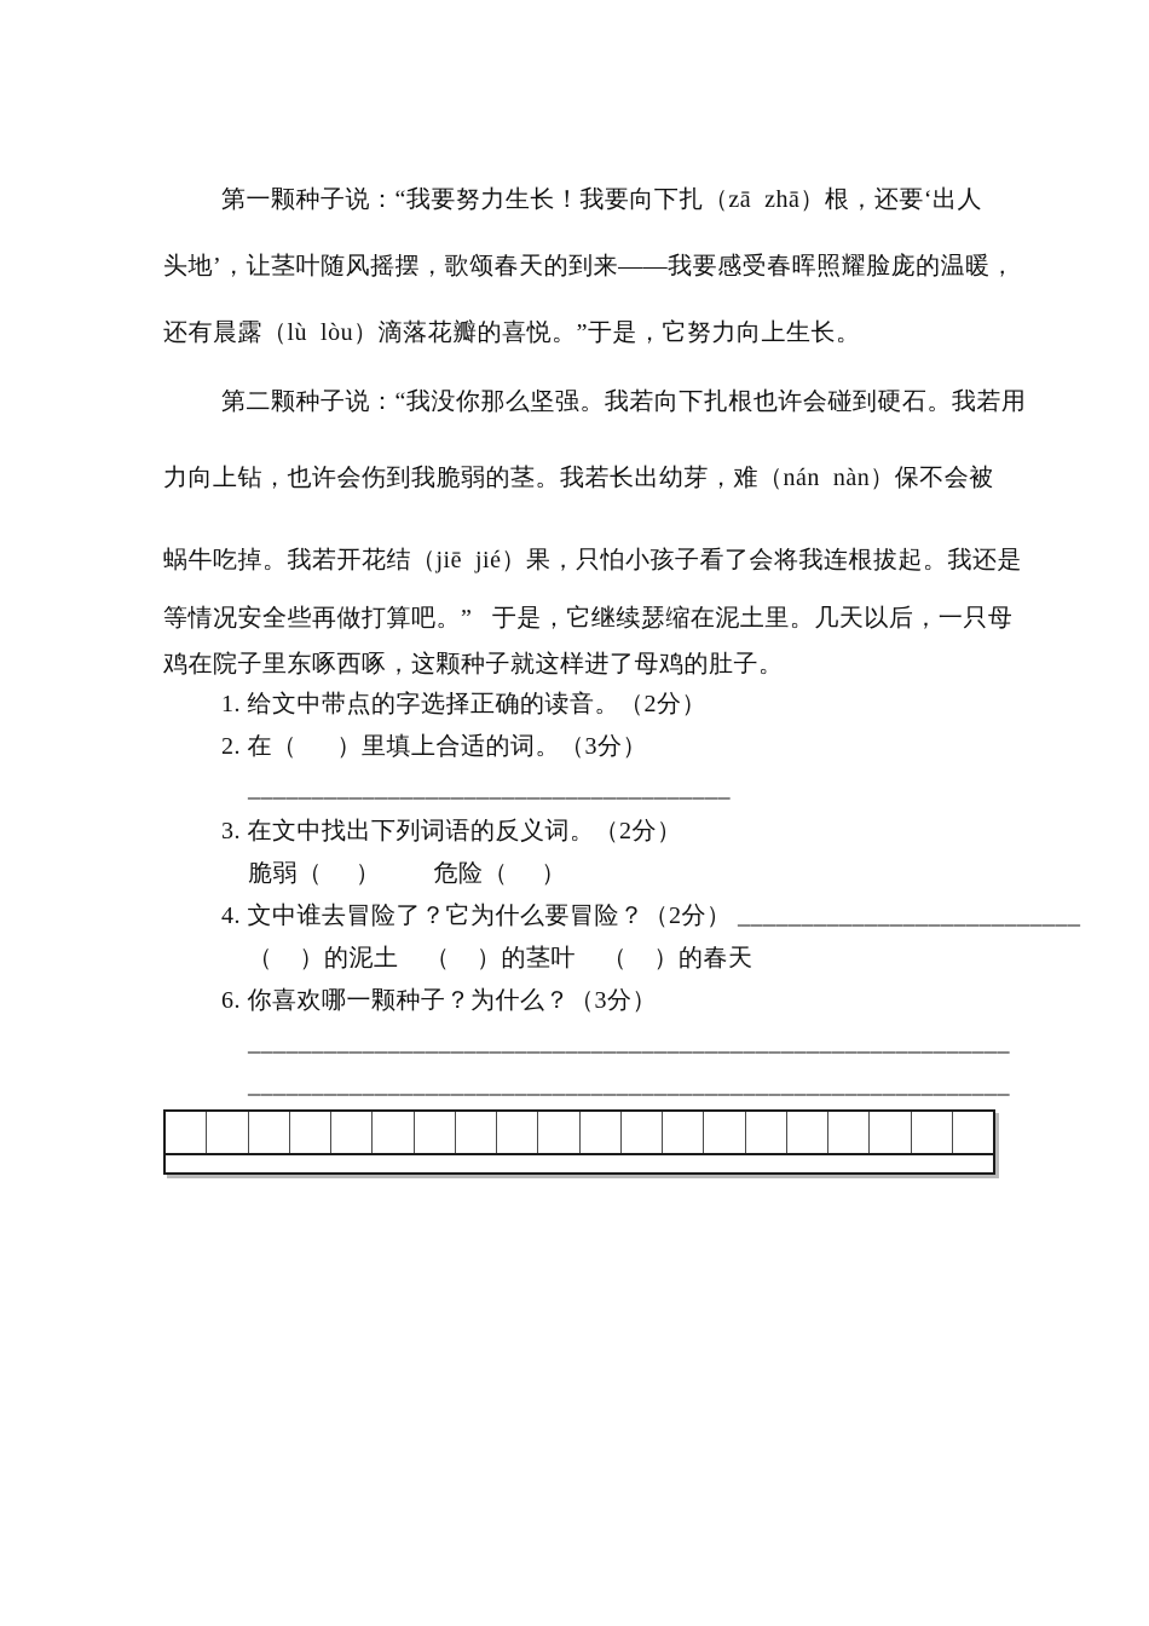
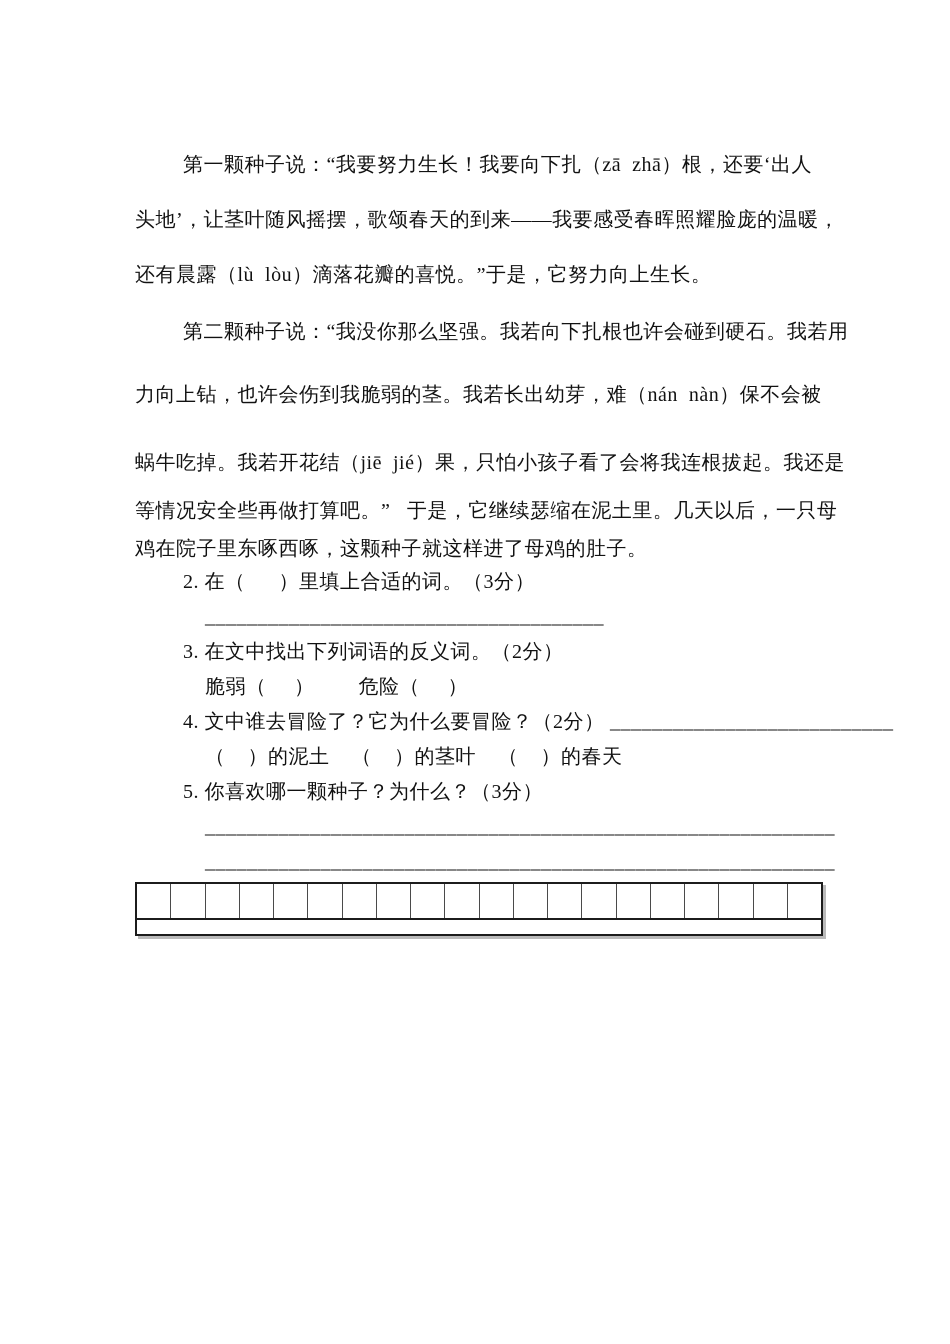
  第一颗种子说：“我要努力生长！我要向下扎（zā zhā）根，还要‘出人
  头地’，让茎叶随风摇摆，歌颂春天的到来——我要感受春晖照耀脸庞的温暖，
  还有晨露（lù lòu）滴落花瓣的喜悦。”于是，它努力向上生长。
  第二颗种子说：“我没你那么坚强。我若向下扎根也许会碰到硬石。我若用
  力向上钻，也许会伤到我脆弱的茎。我若长出幼芽，难（nán nàn）保不会被
  蜗牛吃掉。我若开花结（jiē jié）果，只怕小孩子看了会将我连根拔起。我还是
  等情况安全些再做打算吧。” 于是，它继续瑟缩在泥土里。几天以后，一只母
  鸡在院子里东啄西啄，这颗种子就这样进了母鸡的肚子。
- 1. 给文中带点的字选择正确的读音。（2分）
  2. 在（ ）里填上合适的词。（3分）
  ______________________________________
  3. 在文中找出下列词语的反义词。（2分）
  脆弱（ ） 危险（ ）
  4. 文中谁去冒险了？它为什么要冒险？（2分） ___________________________
  （ ）的泥土 （ ）的茎叶 （ ）的春天
- 6. 你喜欢哪一颗种子？为什么？（3分）
+ 5. 你喜欢哪一颗种子？为什么？（3分）
  ____________________________________________________________
  ____________________________________________________________
